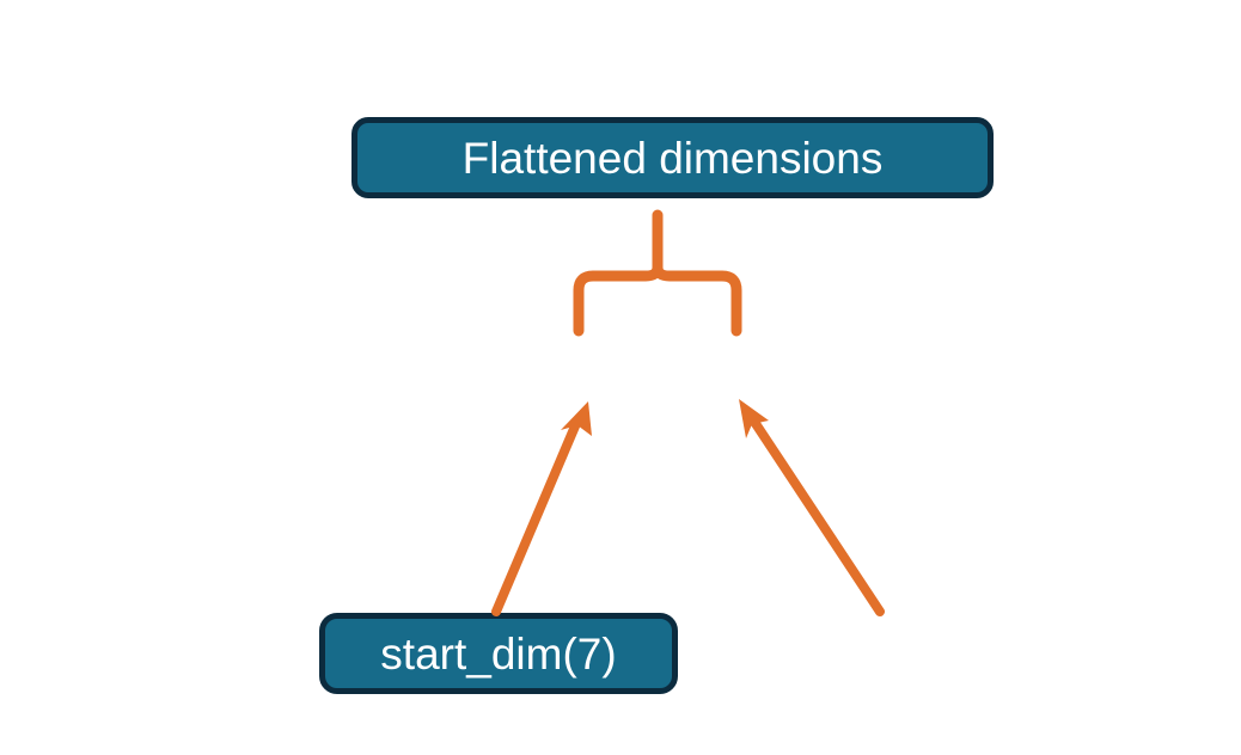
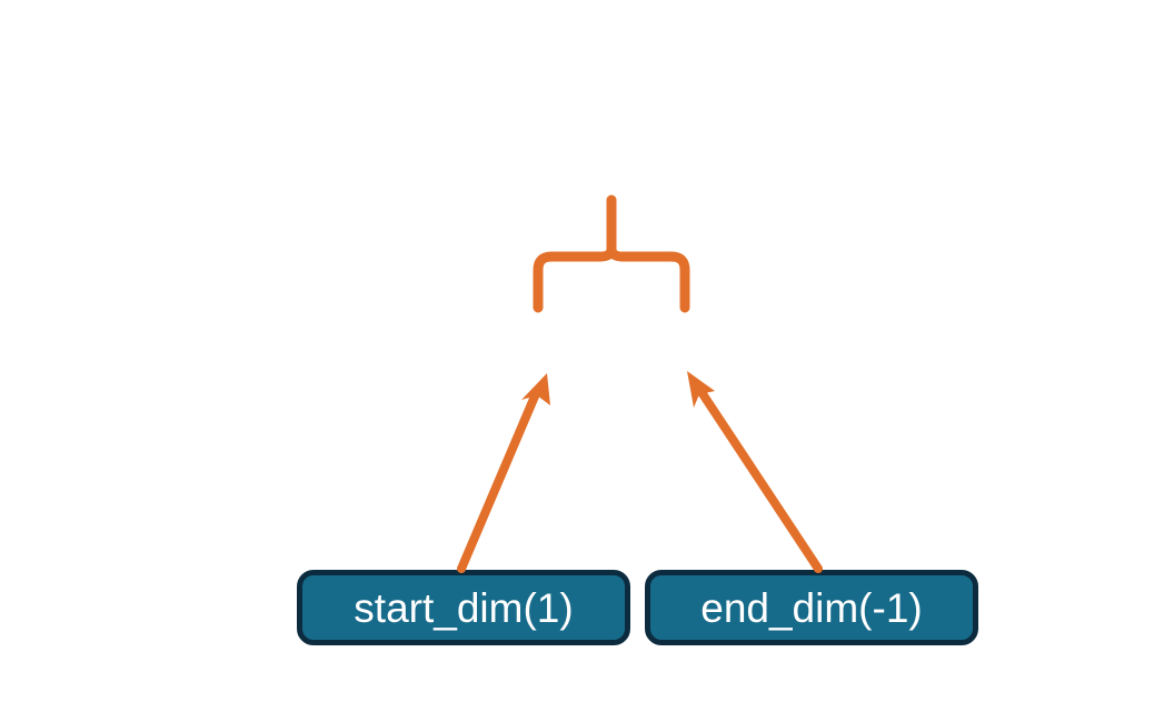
- Flattened dimensions
- start_dim(7)
+ start_dim(1)
+ end_dim(-1)
